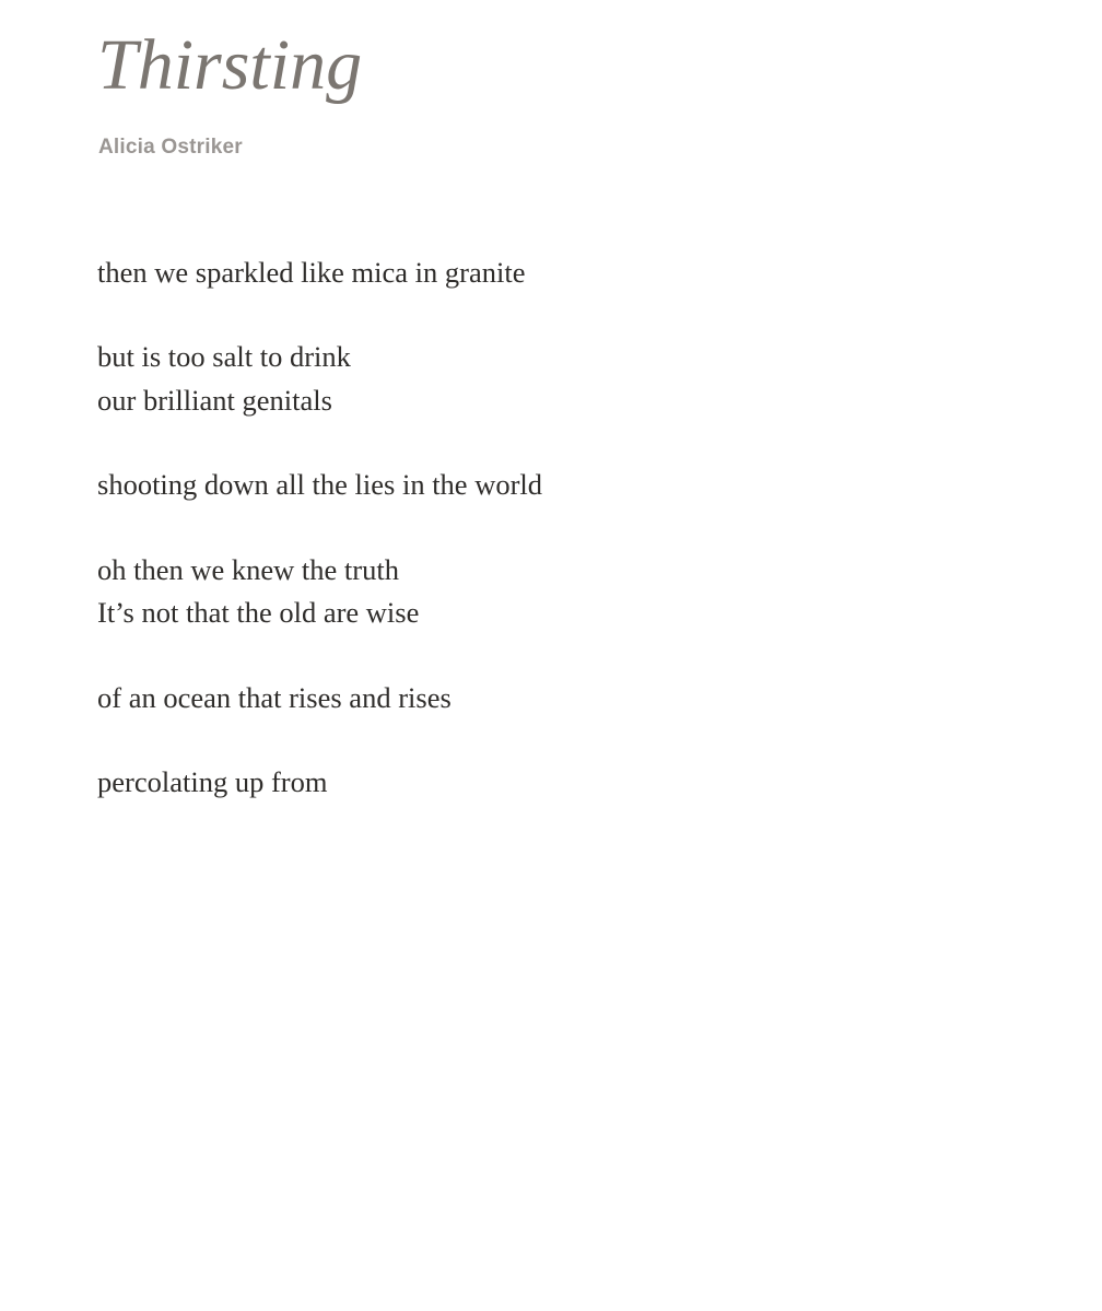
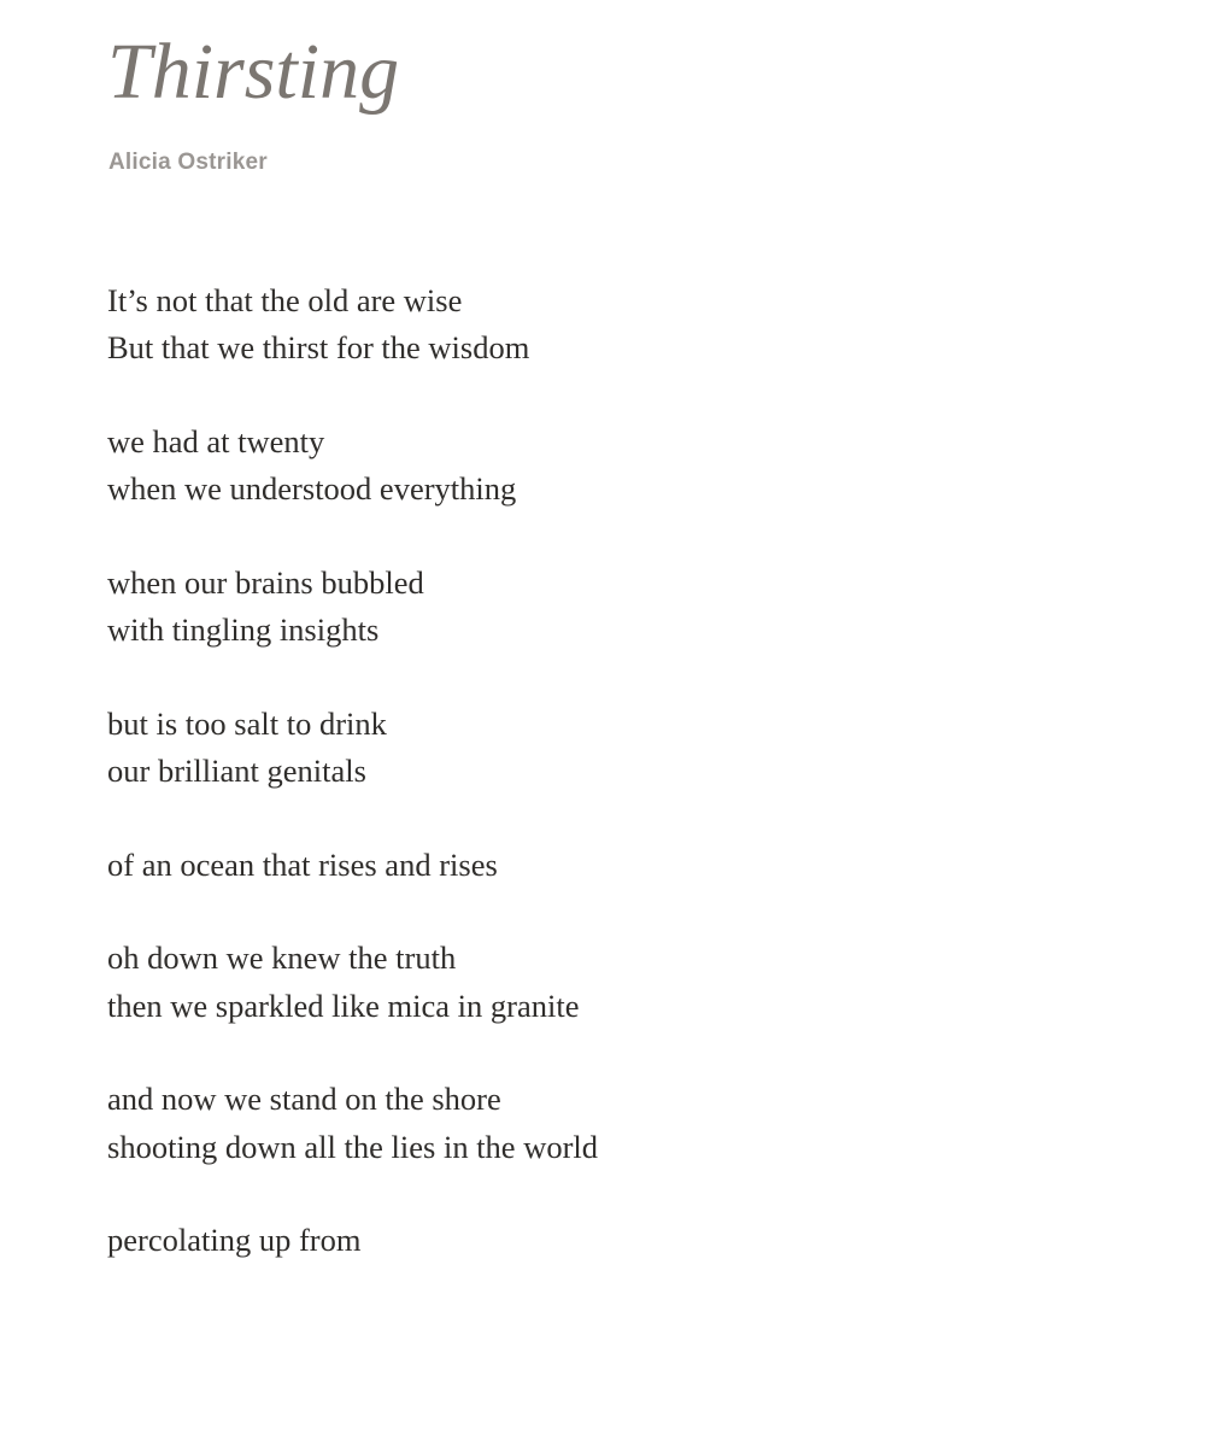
  Thirsting
  Alicia Ostriker
- then we sparkled like mica in granite
+ It’s not that the old are wise
+ But that we thirst for the wisdom
+ we had at twenty
+ when we understood everything
+ when our brains bubbled
+ with tingling insights
  but is too salt to drink
  our brilliant genitals
- shooting down all the lies in the world
+ of an ocean that rises and rises
- oh then we knew the truth
+ oh down we knew the truth
- It’s not that the old are wise
+ then we sparkled like mica in granite
+ and now we stand on the shore
- of an ocean that rises and rises
+ shooting down all the lies in the world
  percolating up from
